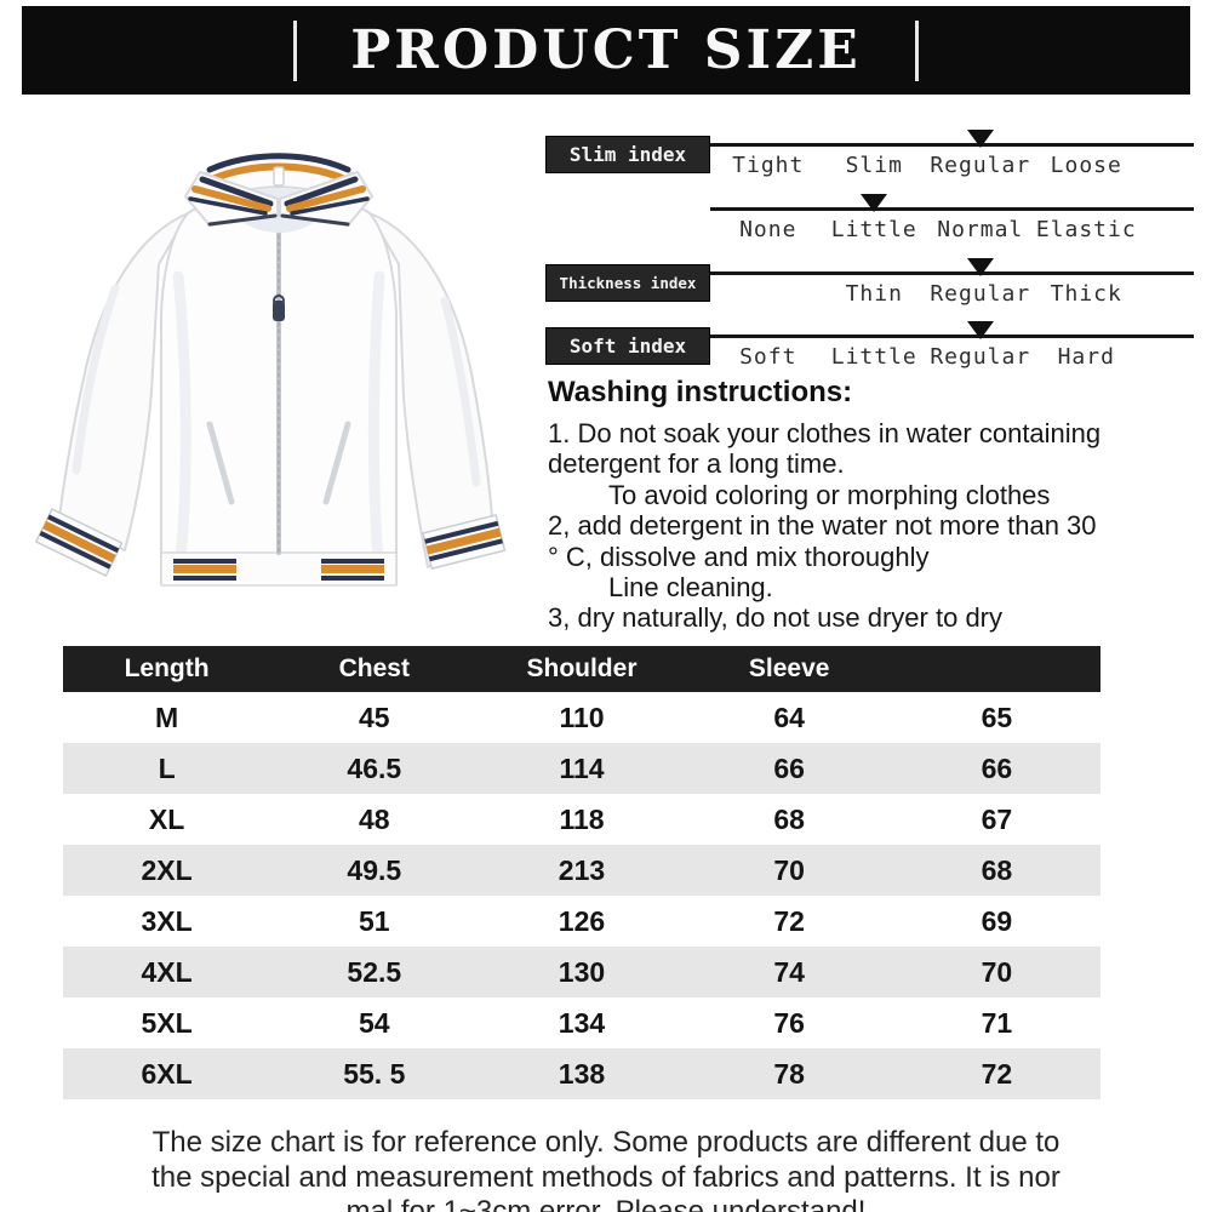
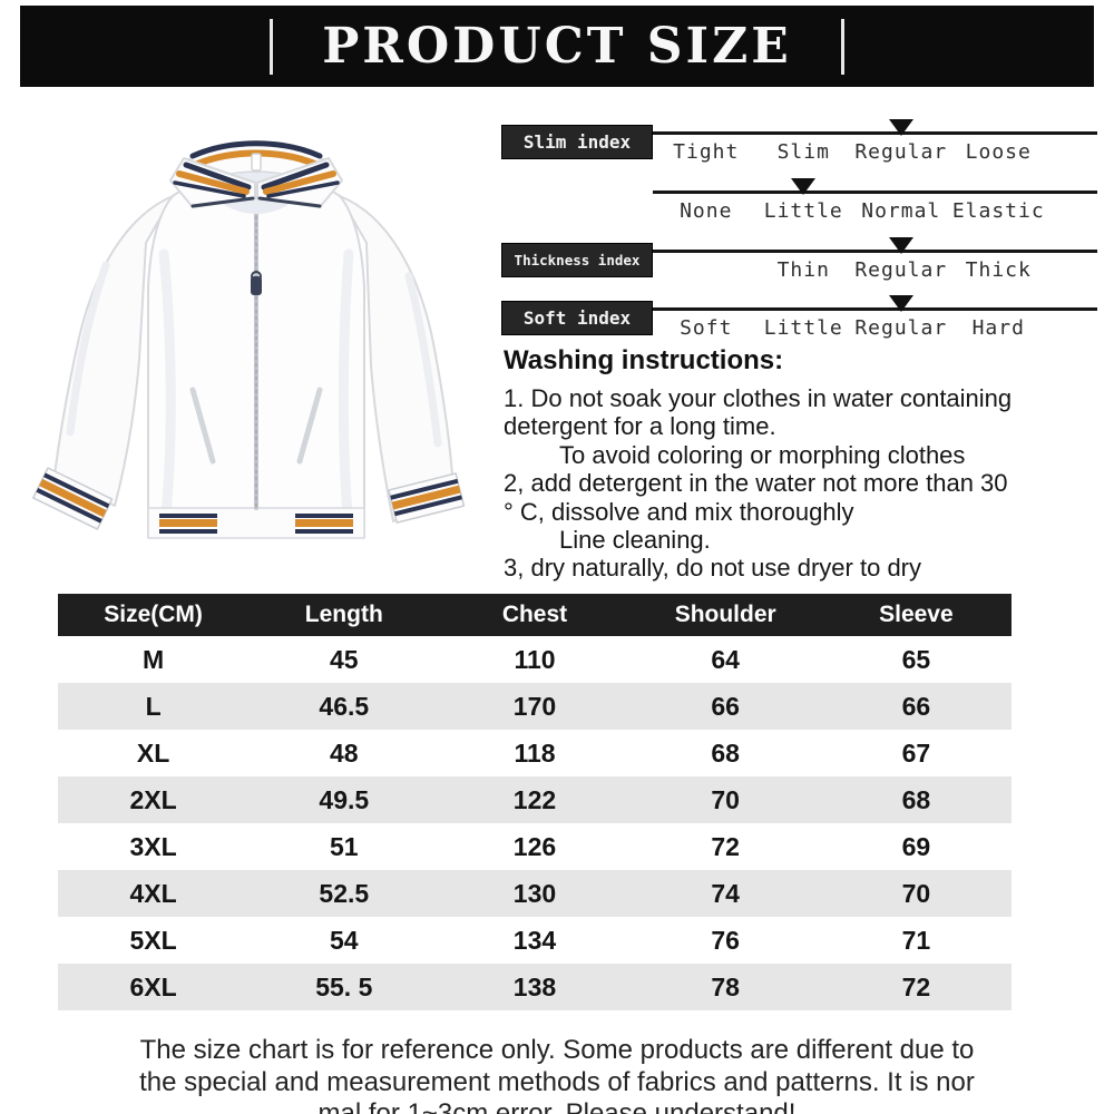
  PRODUCT SIZE
  Slim index
  Tight
  Slim
  Regular
  Loose
  None
  Little
  Normal
  Elastic
  Thickness index
  Thin
  Regular
  Thick
  Soft index
  Soft
  Little
  Regular
  Hard
  Washing instructions:
  1. Do not soak your clothes in water containing
  detergent for a long time.
  To avoid coloring or morphing clothes
  2, add detergent in the water not more than 30
  ° C, dissolve and mix thoroughly
  Line cleaning.
  3, dry naturally, do not use dryer to dry
+ Size(CM)
  Length
  Chest
  Shoulder
  Sleeve
  M
  45
  110
  64
  65
  L
  46.5
- 114
+ 170
  66
  66
  XL
  48
  118
  68
  67
  2XL
  49.5
- 213
+ 122
  70
  68
  3XL
  51
  126
  72
  69
  4XL
  52.5
  130
  74
  70
  5XL
  54
  134
  76
  71
  6XL
  55. 5
  138
  78
  72
  The size chart is for reference only. Some products are different due to
  the special and measurement methods of fabrics and patterns. It is nor
